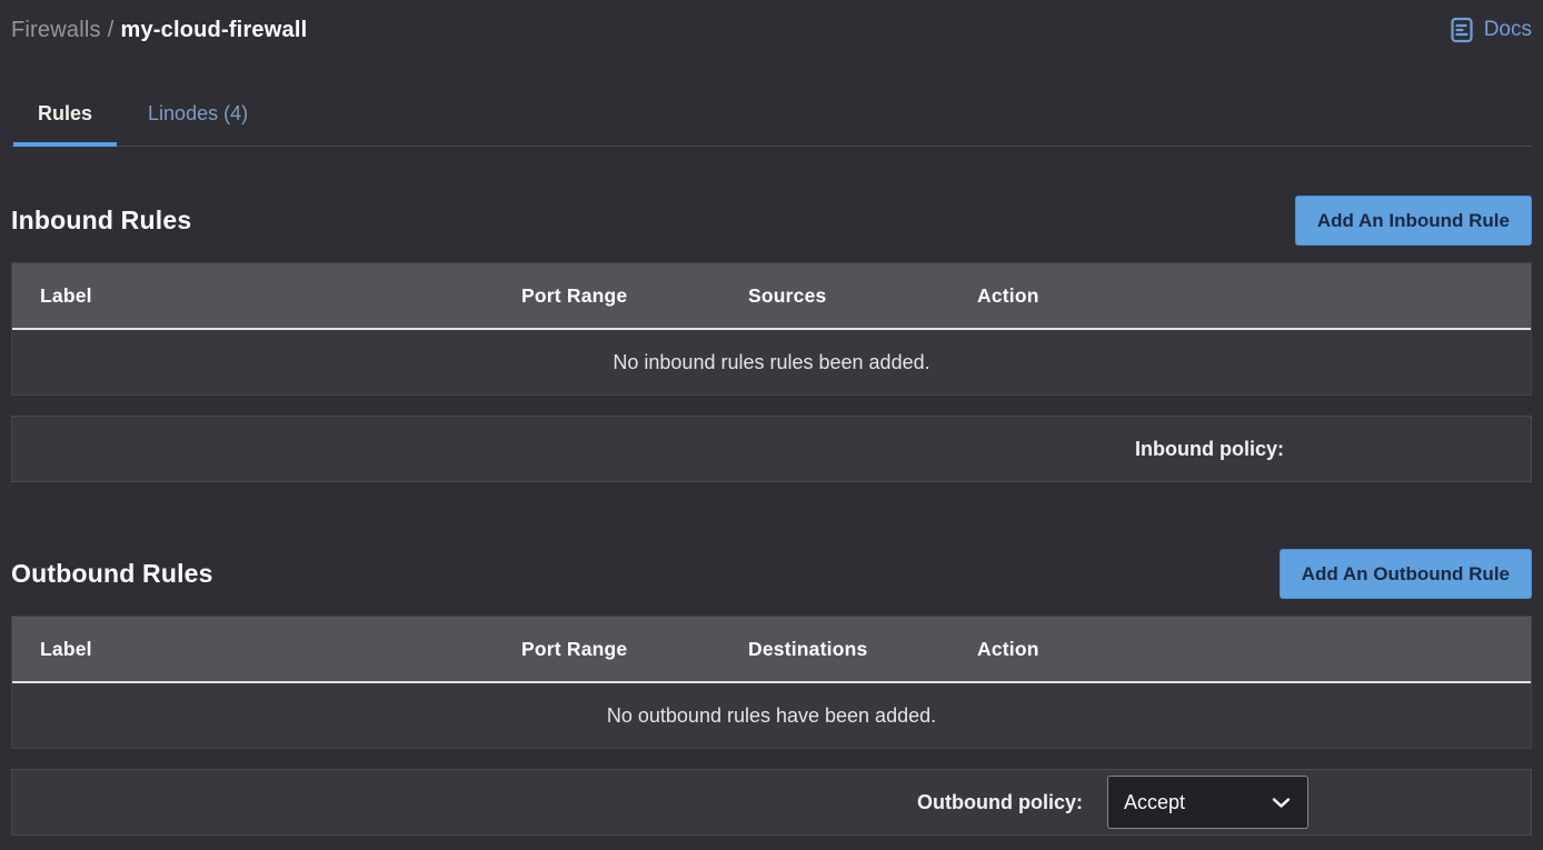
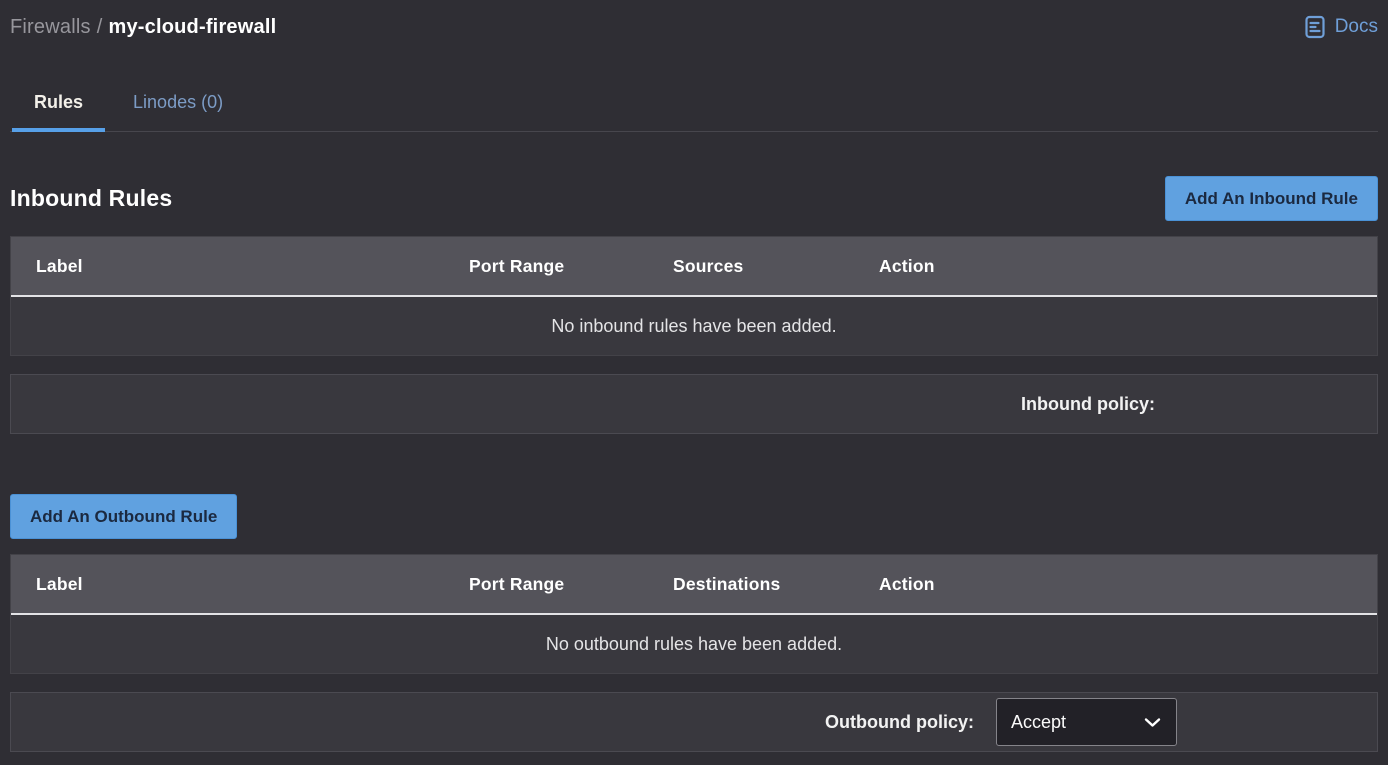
  Firewalls / my-cloud-firewall
  Docs
  Rules
- Linodes (4)
+ Linodes (0)
  Inbound Rules
  Add An Inbound Rule
  Label
  Port Range
  Sources
  Action
- No inbound rules rules been added.
+ No inbound rules have been added.
  Inbound policy:
- Outbound Rules
  Add An Outbound Rule
  Label
  Port Range
  Destinations
  Action
  No outbound rules have been added.
  Outbound policy:
  Accept
